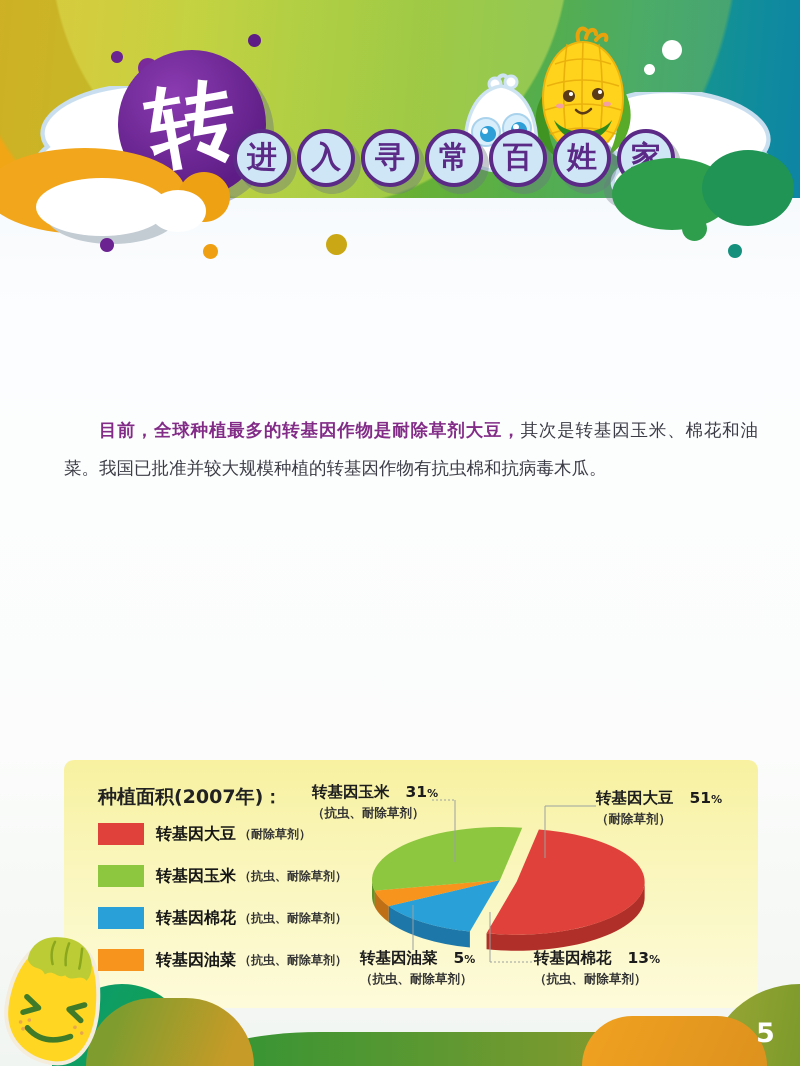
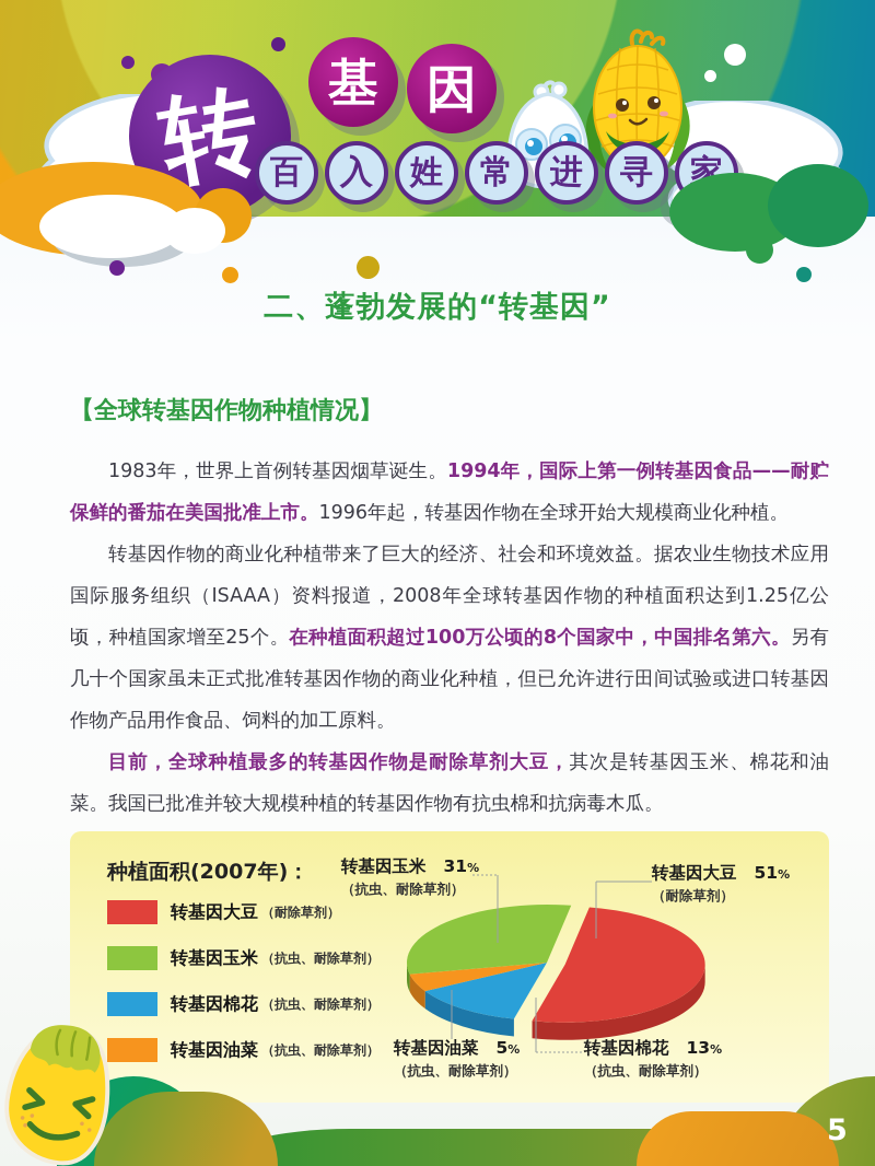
+ 基
+ 因
- 进
+ 百
  入
- 寻
+ 姓
  常
- 百
+ 进
- 姓
+ 寻
  家
+ 二、蓬勃发展的“转基因”
+ 【全球转基因作物种植情况】
+ 1983年，世界上首例转基因烟草诞生。1994年，国际上第一例转基因食品——耐贮保鲜的番茄在美国批准上市。1996年起，转基因作物在全球开始大规模商业化种植。
+ 转基因作物的商业化种植带来了巨大的经济、社会和环境效益。据农业生物技术应用国际服务组织（ISAAA）资料报道，2008年全球转基因作物的种植面积达到1.25亿公顷，种植国家增至25个。在种植面积超过100万公顷的8个国家中，中国排名第六。另有几十个国家虽未正式批准转基因作物的商业化种植，但已允许进行田间试验或进口转基因作物产品用作食品、饲料的加工原料。
  目前，全球种植最多的转基因作物是耐除草剂大豆，其次是转基因玉米、棉花和油菜。我国已批准并较大规模种植的转基因作物有抗虫棉和抗病毒木瓜。
  种植面积(2007年)：
  转基因大豆
  （耐除草剂）
  转基因玉米
  （抗虫、耐除草剂）
  转基因棉花
  （抗虫、耐除草剂）
  转基因油菜
  （抗虫、耐除草剂）
  转基因玉米 31%
  （抗虫、耐除草剂）
  转基因大豆 51%
  （耐除草剂）
  转基因油菜 5%
  （抗虫、耐除草剂）
  转基因棉花 13%
  （抗虫、耐除草剂）
  5
